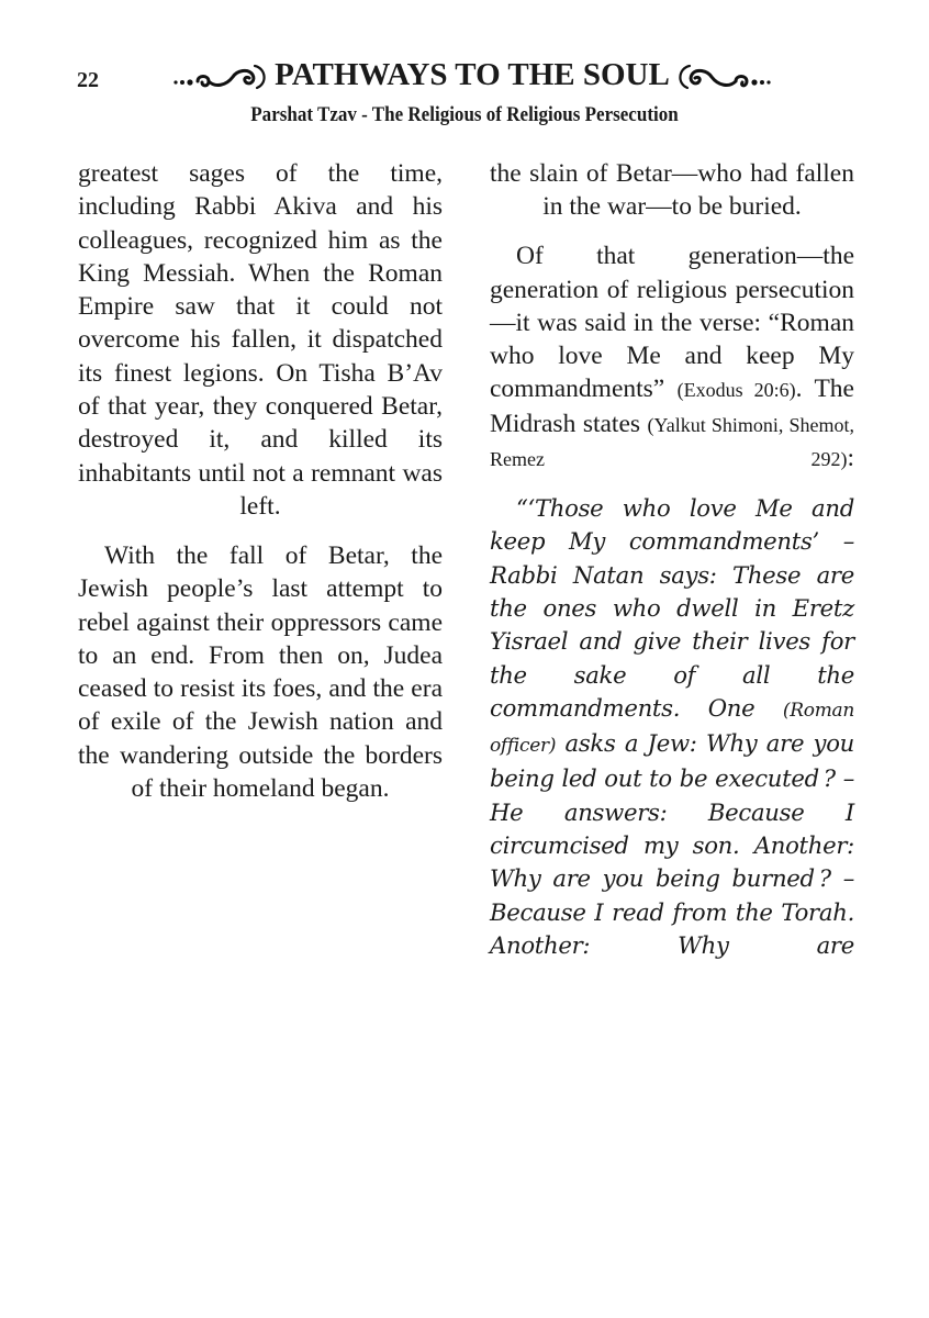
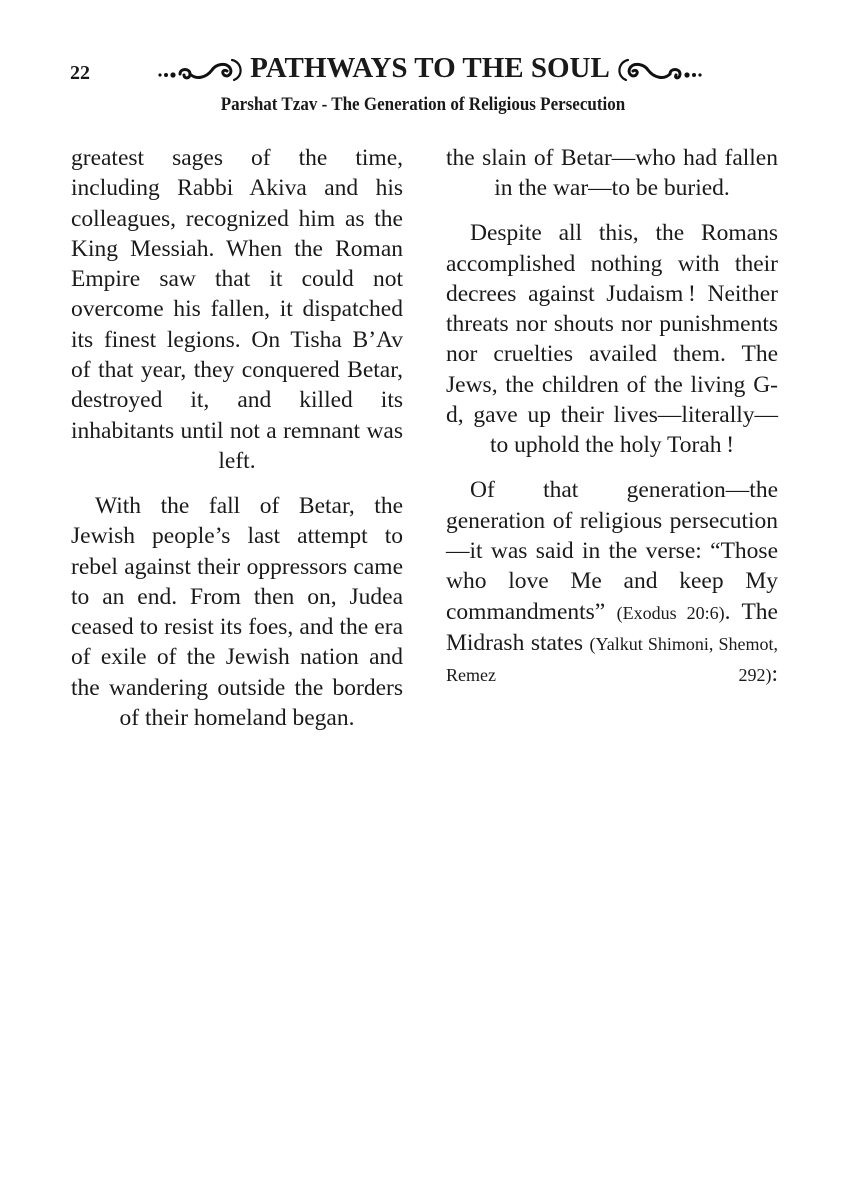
  22
  PATHWAYS TO THE SOUL
- Parshat Tzav - The Religious of Religious Persecution
+ Parshat Tzav - The Generation of Religious Persecution
  greatest sages of the time, including Rabbi Akiva and his colleagues, recognized him as the King Messiah. When the Roman Empire saw that it could not overcome his fallen, it dispatched its finest legions. On Tisha B’Av of that year, they conquered Betar, destroyed it, and killed its inhabitants until not a remnant was left.
  With the fall of Betar, the Jewish people’s last attempt to rebel against their oppressors came to an end. From then on, Judea ceased to resist its foes, and the era of exile of the Jewish nation and the wandering outside the borders of their homeland began.
  the slain of Betar—who had fallen in the war—to be buried.
+ Despite all this, the Romans accomplished nothing with their decrees against Judaism ! Neither threats nor shouts nor punishments nor cruelties availed them. The Jews, the children of the living G-d, gave up their lives—literally—to uphold the holy Torah !
- Of that generation—the generation of religious persecution—it was said in the verse: “Roman who love Me and keep My commandments” (Exodus 20:6). The Midrash states (Yalkut Shimoni, Shemot, Remez 292):
+ Of that generation—the generation of religious persecution—it was said in the verse: “Those who love Me and keep My commandments” (Exodus 20:6). The Midrash states (Yalkut Shimoni, Shemot, Remez 292):
- “‘Those who love Me and keep My commandments’ – Rabbi Natan says: These are the ones who dwell in Eretz Yisrael and give their lives for the sake of all the commandments. One (Roman officer) asks a Jew: Why are you being led out to be executed ? – He answers: Because I circumcised my son. Another: Why are you being burned ? – Because I read from the Torah. Another: Why are
